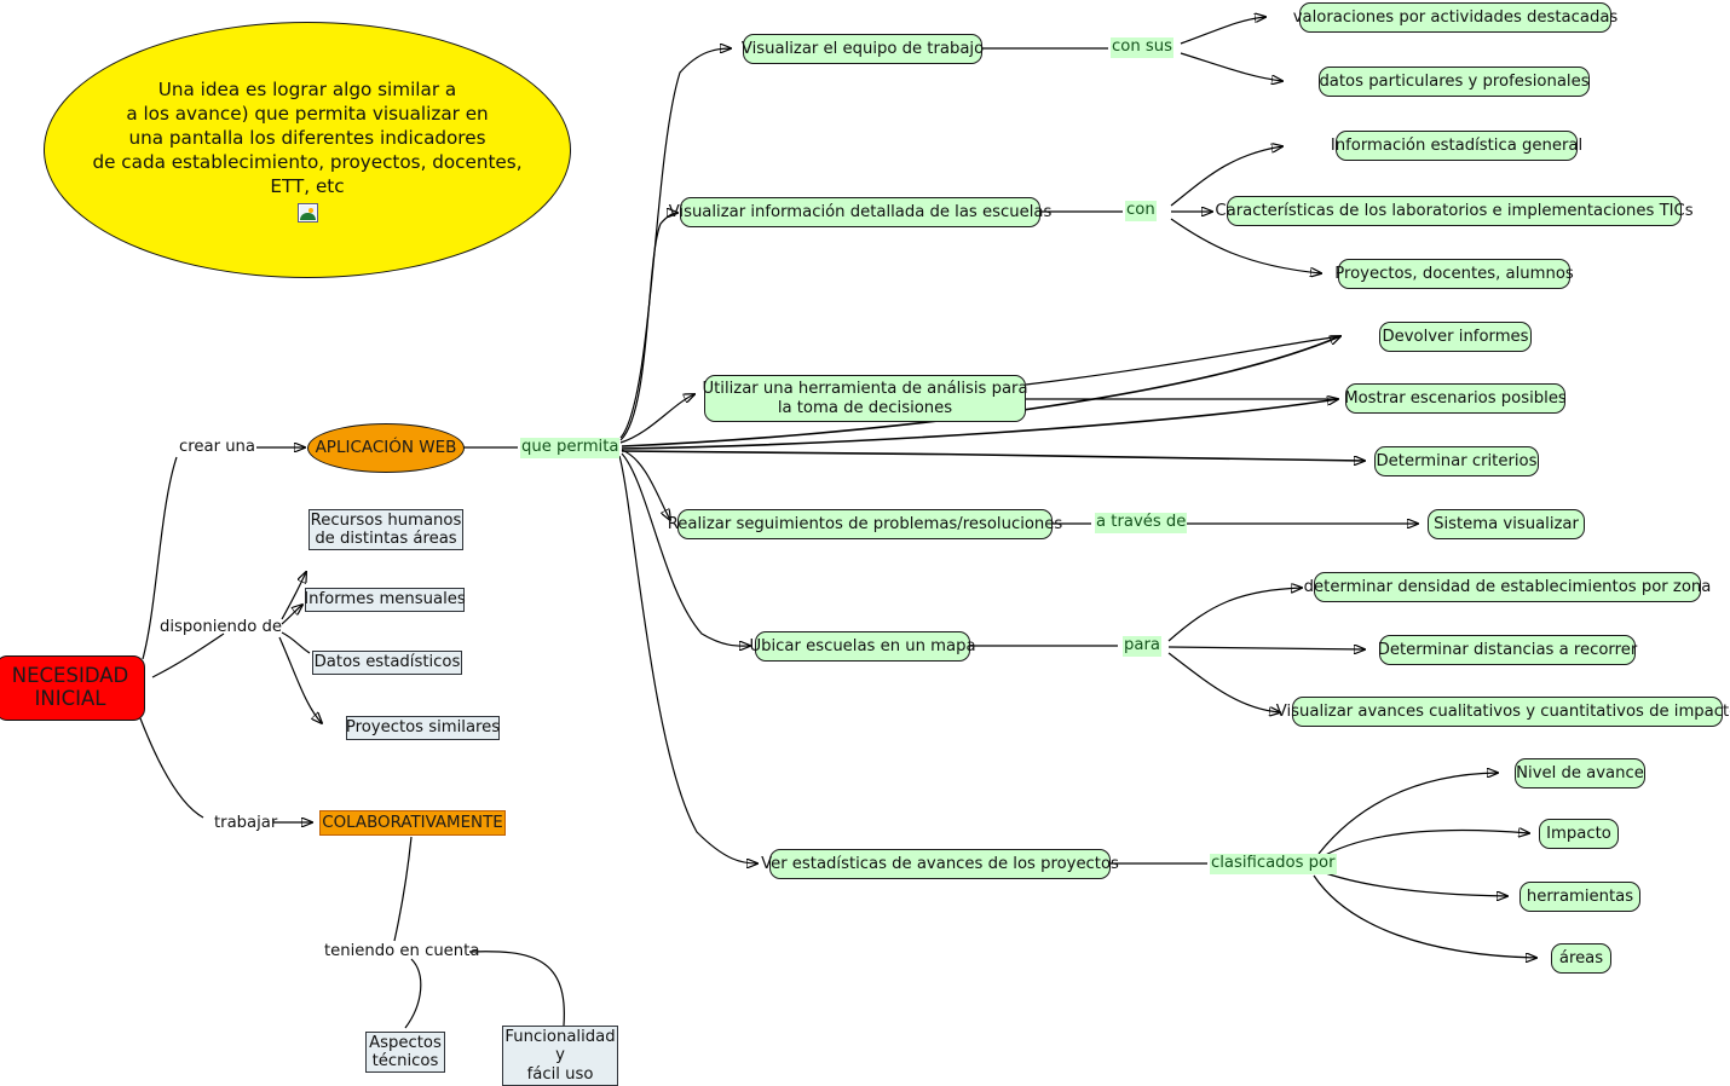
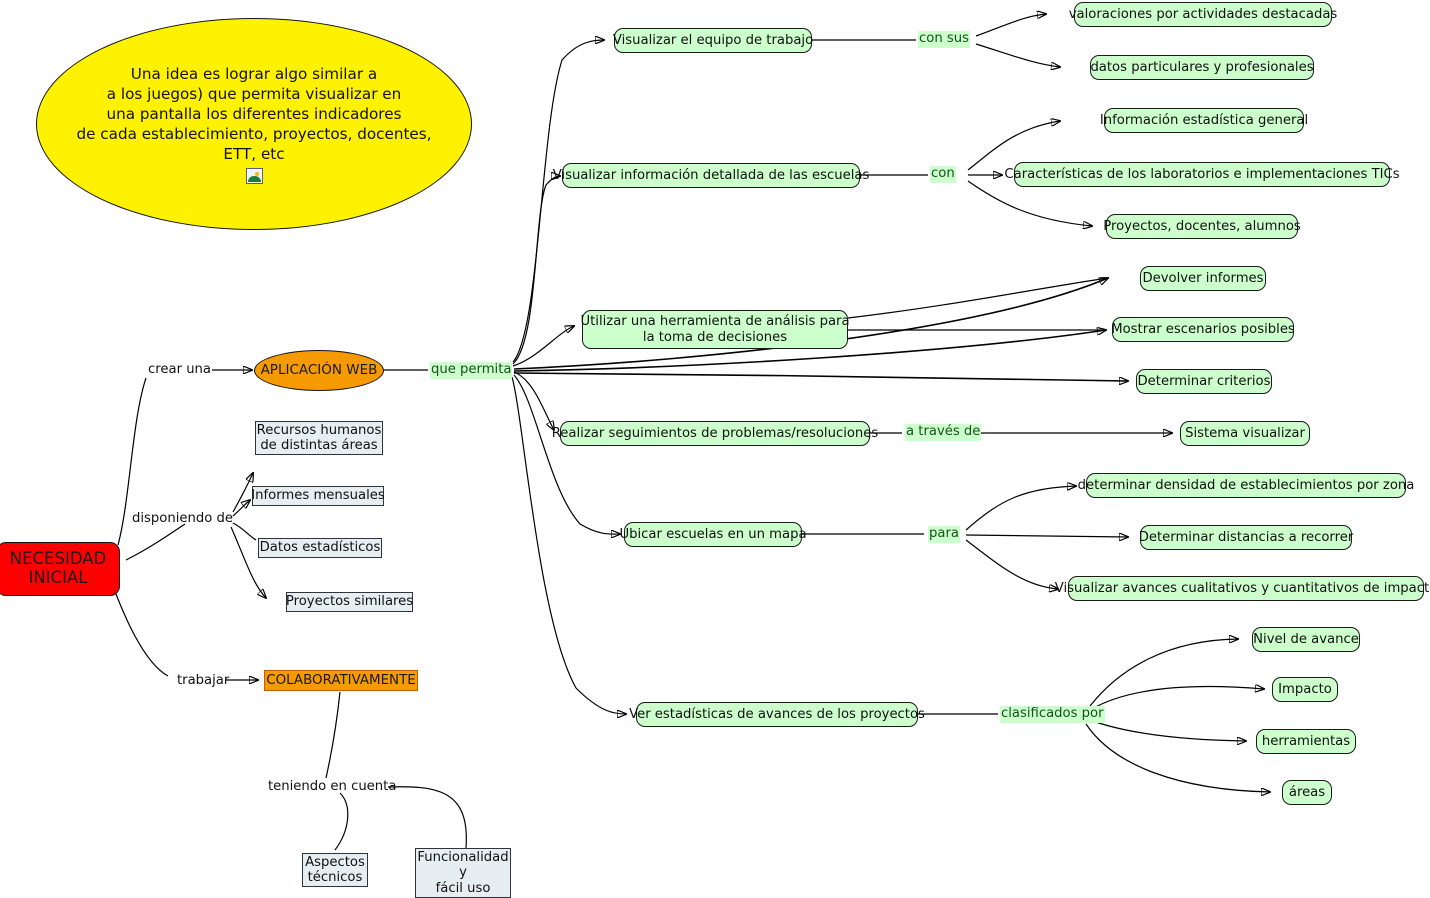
  Una idea es lograr algo similar a
- a los avance) que permita visualizar en
+ a los juegos) que permita visualizar en
  una pantalla los diferentes indicadores
  de cada establecimiento, proyectos, docentes,
  ETT, etc
  NECESIDAD
  INICIAL
  APLICACIÓN WEB
  COLABORATIVAMENTE
  crear una
  disponiendo de
  trabajar
  teniendo en cuenta
  que permita
  Recursos humanos
  de distintas áreas
  Informes mensuales
  Datos estadísticos
  Proyectos similares
  Aspectos
  técnicos
  Funcionalidad
  y
  fácil uso
  Visualizar el equipo de trabajo
  con sus
  valoraciones por actividades destacadas
  datos particulares y profesionales
  Visualizar información detallada de las escuelas
  con
  Información estadística general
  Características de los laboratorios e implementaciones TICs
  Proyectos, docentes, alumnos
  Utilizar una herramienta de análisis para
  la toma de decisiones
  Devolver informes
  Mostrar escenarios posibles
  Determinar criterios
  Realizar seguimientos de problemas/resoluciones
  a través de
  Sistema visualizar
  Ubicar escuelas en un mapa
  para
  determinar densidad de establecimientos por zona
  Determinar distancias a recorrer
  Visualizar avances cualitativos y cuantitativos de impact
  Ver estadísticas de avances de los proyectos
  clasificados por
  Nivel de avance
  Impacto
  herramientas
  áreas
